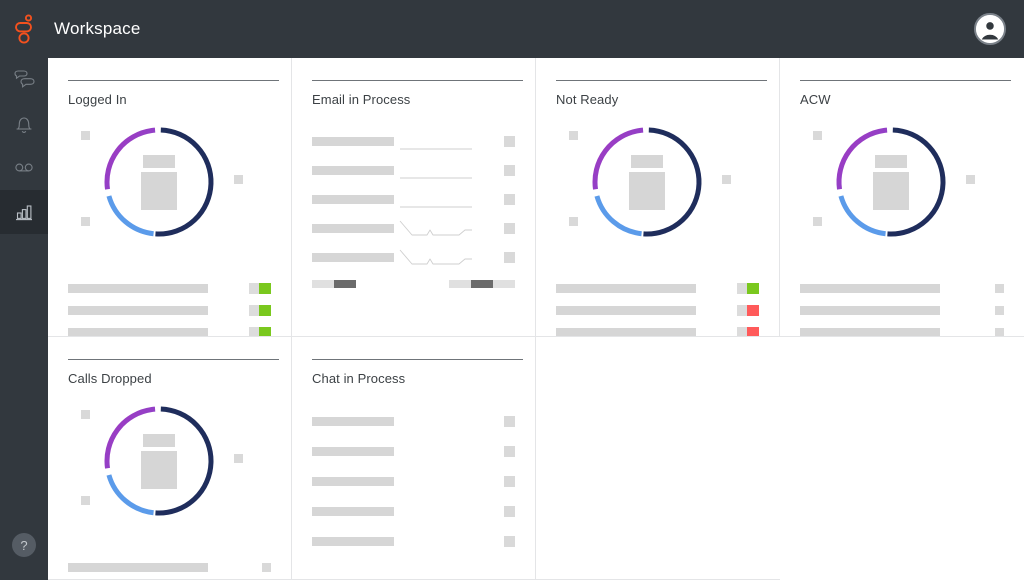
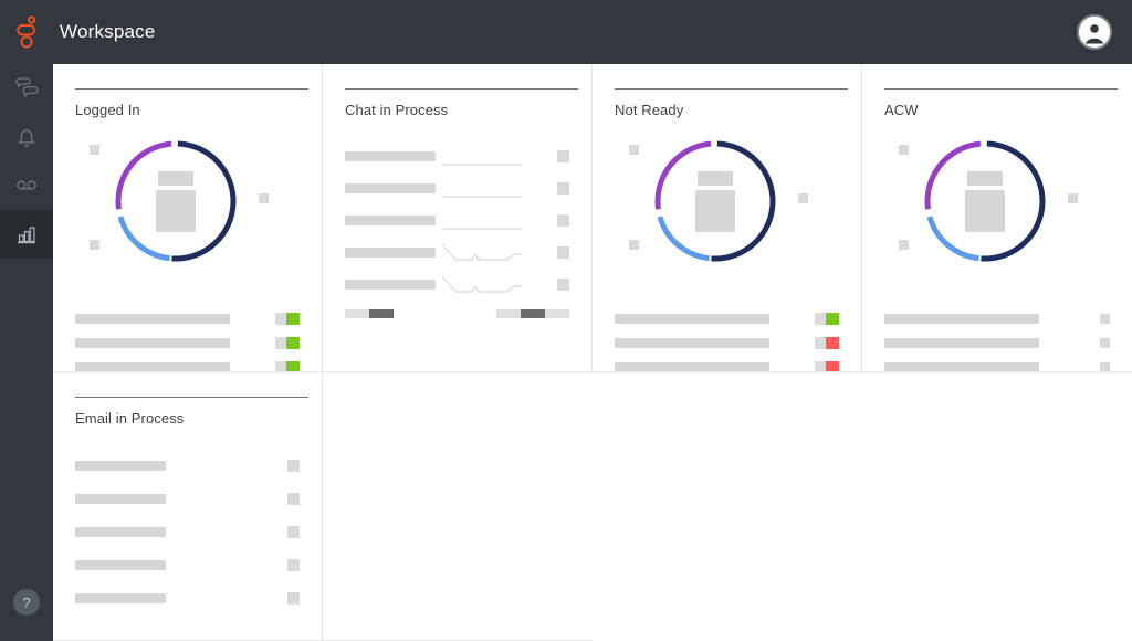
  Workspace
  ?
  Logged In
- Email in Process
+ Chat in Process
  Not Ready
  ACW
- Calls Dropped
- Chat in Process
+ Email in Process
